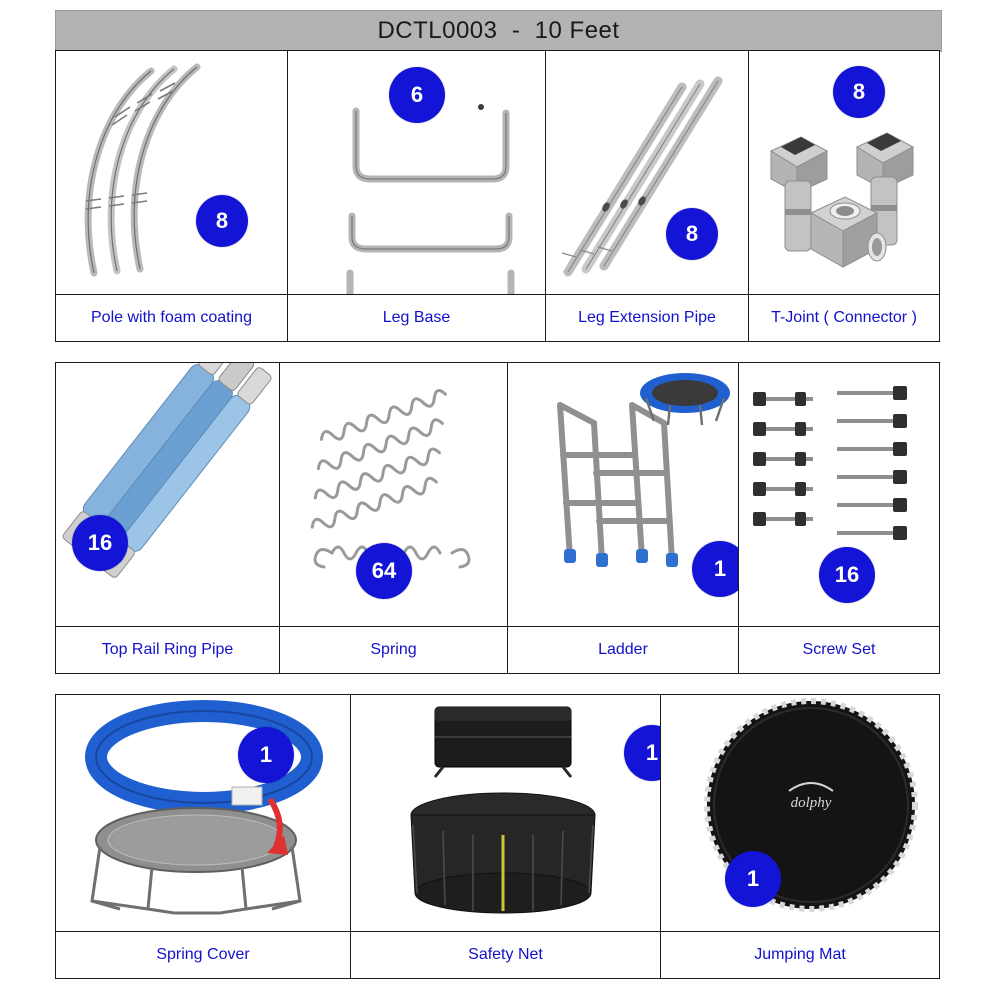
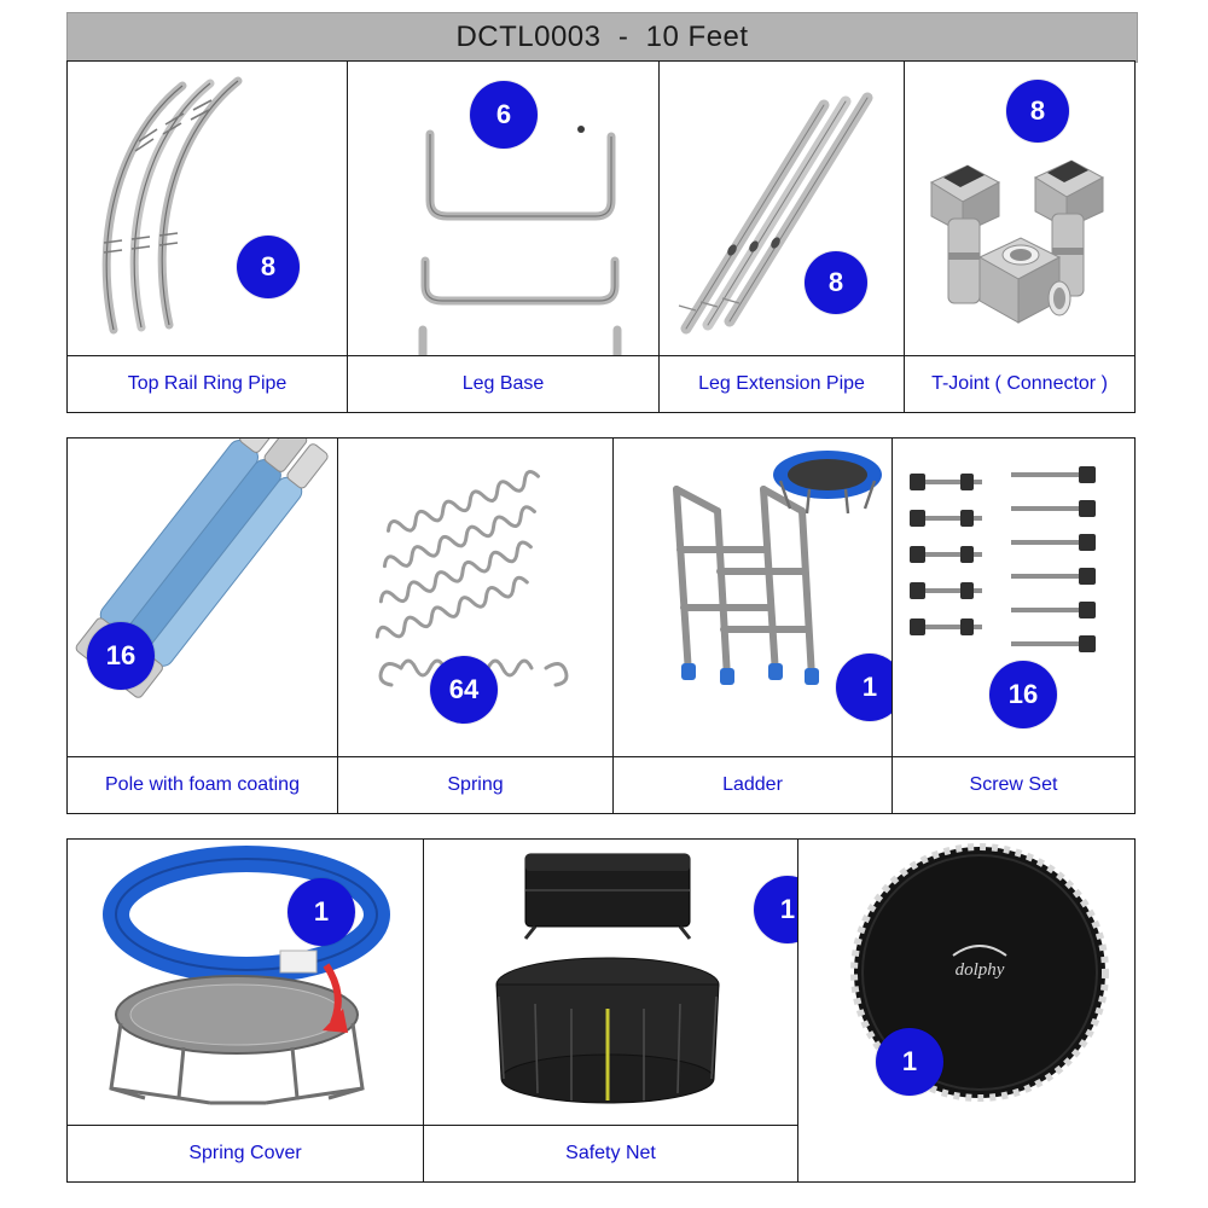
  DCTL0003 - 10 Feet
  8
- Pole with foam coating
+ Top Rail Ring Pipe
  6
  Leg Base
  8
  Leg Extension Pipe
  8
  T-Joint ( Connector )
  16
- Top Rail Ring Pipe
+ Pole with foam coating
  64
  Spring
  1
  Ladder
  16
  Screw Set
  1
  Spring Cover
  1
  Safety Net
  dolphy
  1
- Jumping Mat
